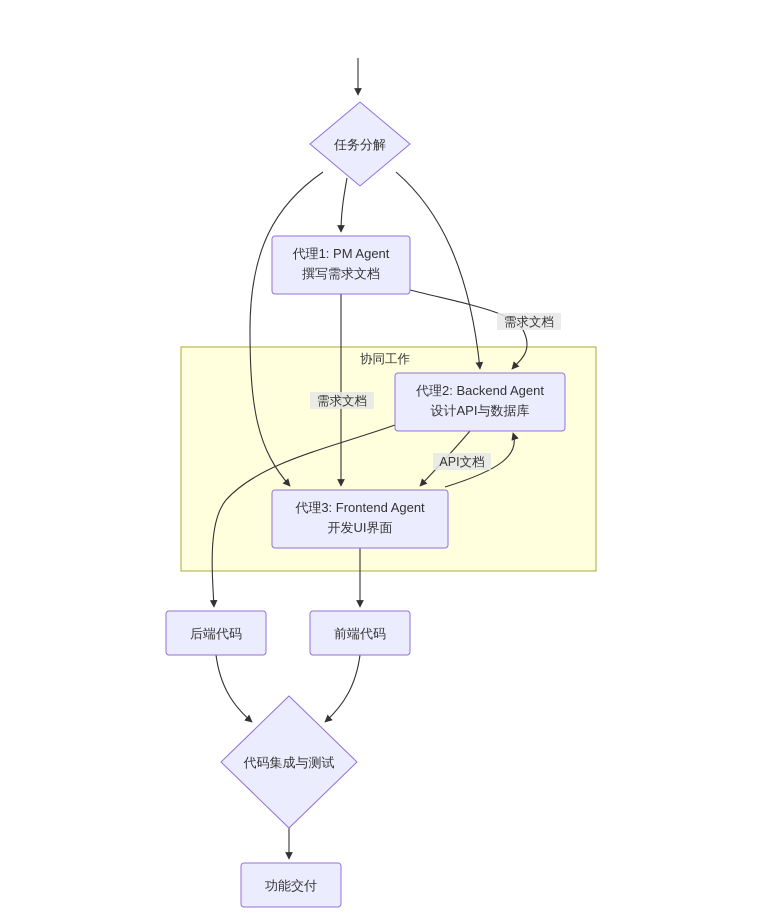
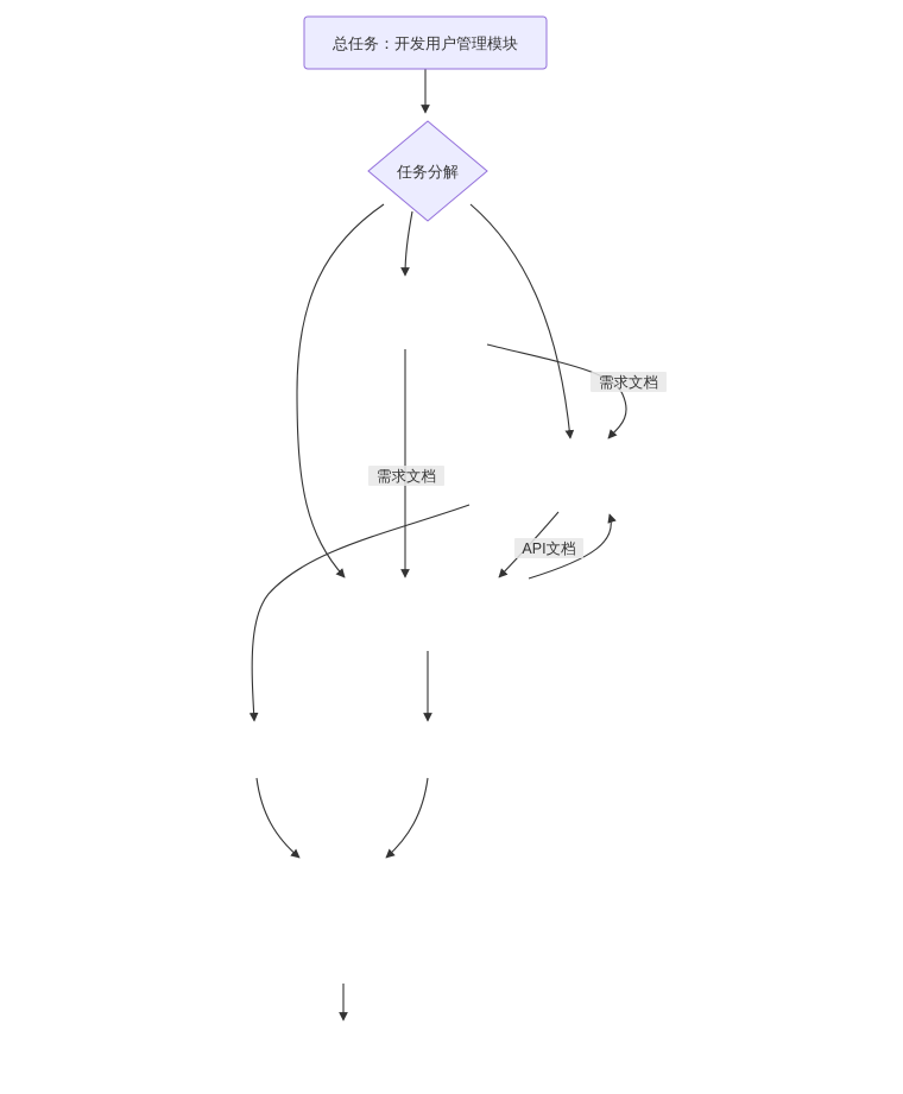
- 协同工作
  需求文档
  需求文档
  API文档
+ 总任务：开发用户管理模块
  任务分解
- 代理1: PM Agent
- 撰写需求文档
- 代理2: Backend Agent
- 设计API与数据库
- 代理3: Frontend Agent
- 开发UI界面
- 后端代码
- 前端代码
- 代码集成与测试
- 功能交付
